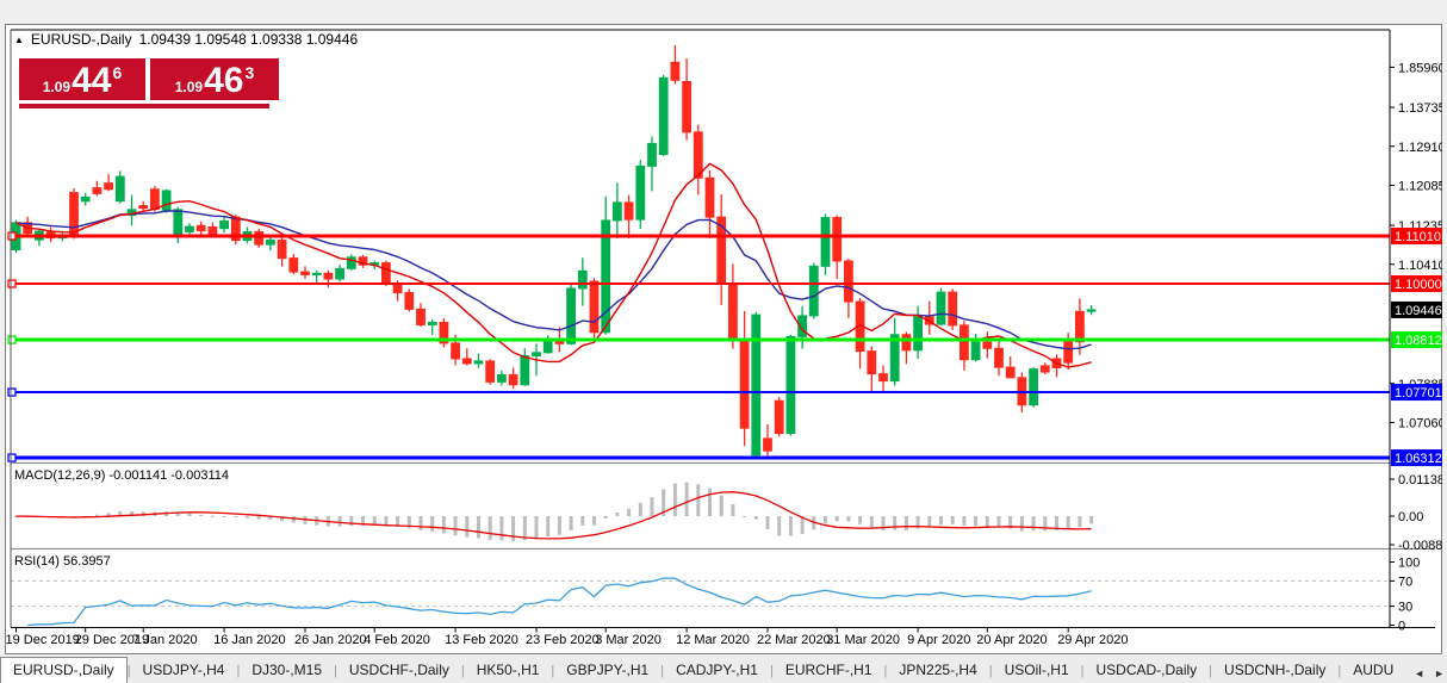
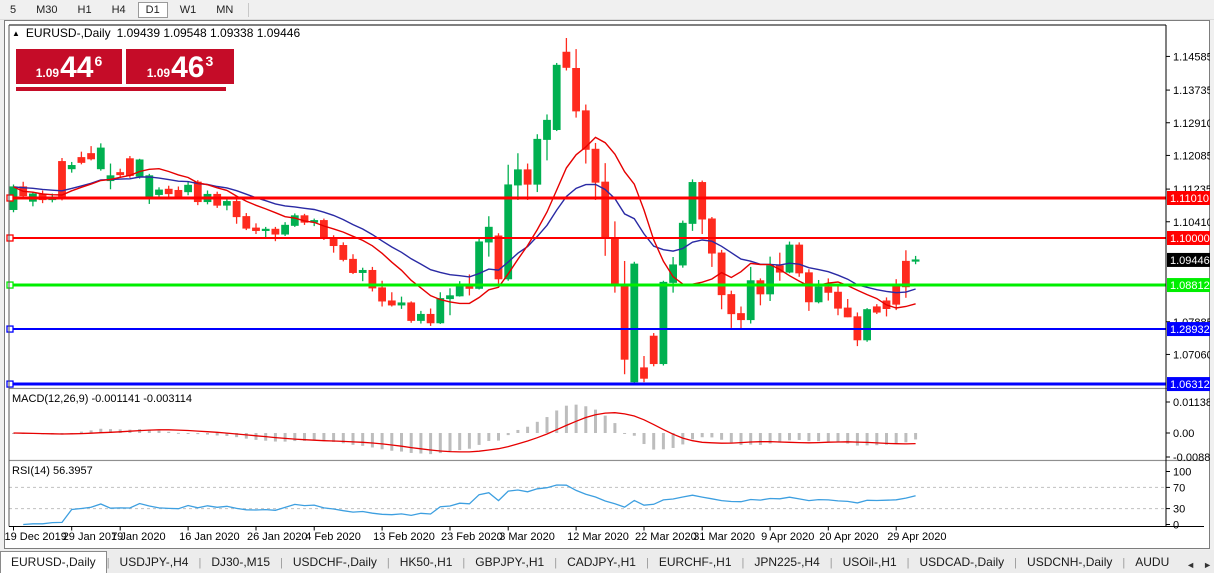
+ 5
+ M30
+ H1
+ H4
+ D1
+ W1
+ MN
- 1.85960
+ 1.14585
  1.13735
  1.12910
  1.12085
  1.11235
  1.10410
  1.07060
  1.11010
  1.10000
  1.08812
- 1.07701
+ 1.28932
  1.06312
  1.09446
  0.01138
  0.00
  -0.0088
  100
  70
  30
  0
  19 Dec 2019
- 29 Dec 2019
+ 29 Jan 2019
  7 Jan 2020
  16 Jan 2020
  26 Jan 2020
  4 Feb 2020
  13 Feb 2020
  23 Feb 2020
  3 Mar 2020
  12 Mar 2020
  22 Mar 2020
  31 Mar 2020
  9 Apr 2020
  20 Apr 2020
  29 Apr 2020
  ▲
  EURUSD-,Daily
  1.09439 1.09548 1.09338 1.09446
  1.09
  44
  6
  1.09
  46
  3
  MACD(12,26,9) -0.001141 -0.003114
  RSI(14) 56.3957
  EURUSD-,Daily
  |
  USDJPY-,H4
  |
  DJ30-,M15
  |
  USDCHF-,Daily
  |
  HK50-,H1
  |
  GBPJPY-,H1
  |
  CADJPY-,H1
  |
  EURCHF-,H1
  |
  JPN225-,H4
  |
  USOil-,H1
  |
  USDCAD-,Daily
  |
  USDCNH-,Daily
  |
  AUDU
  ◄
  ►
